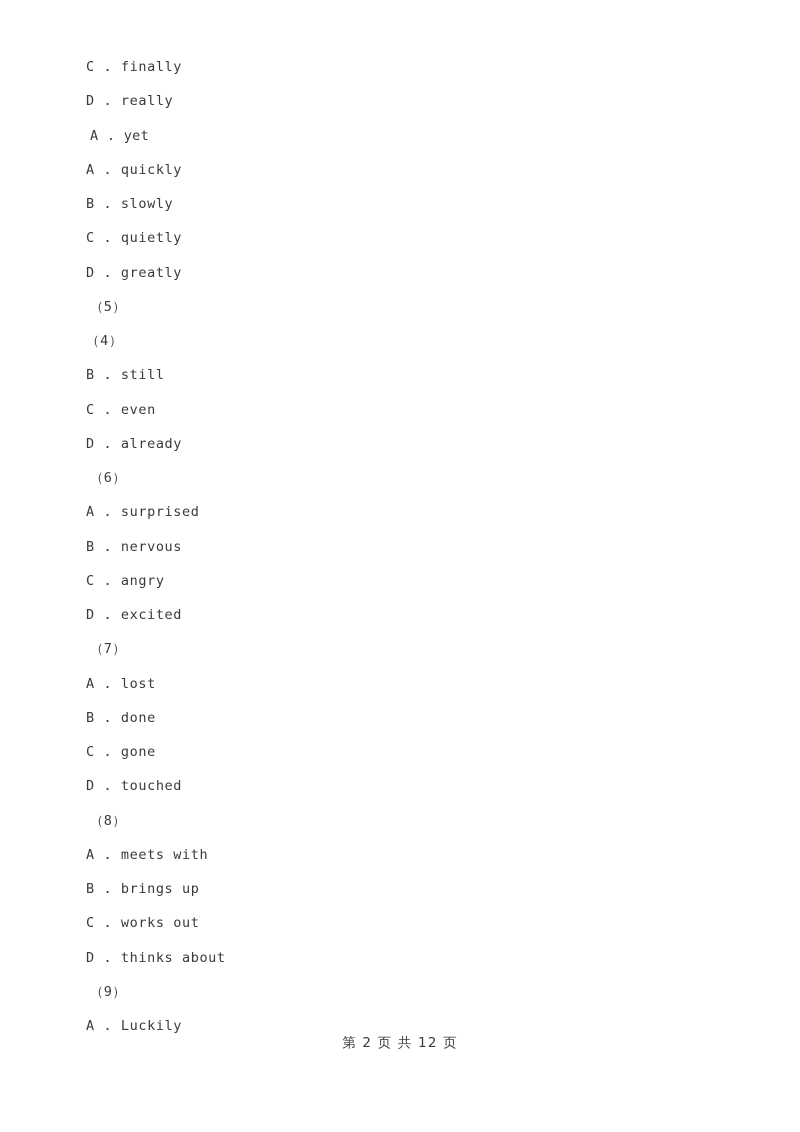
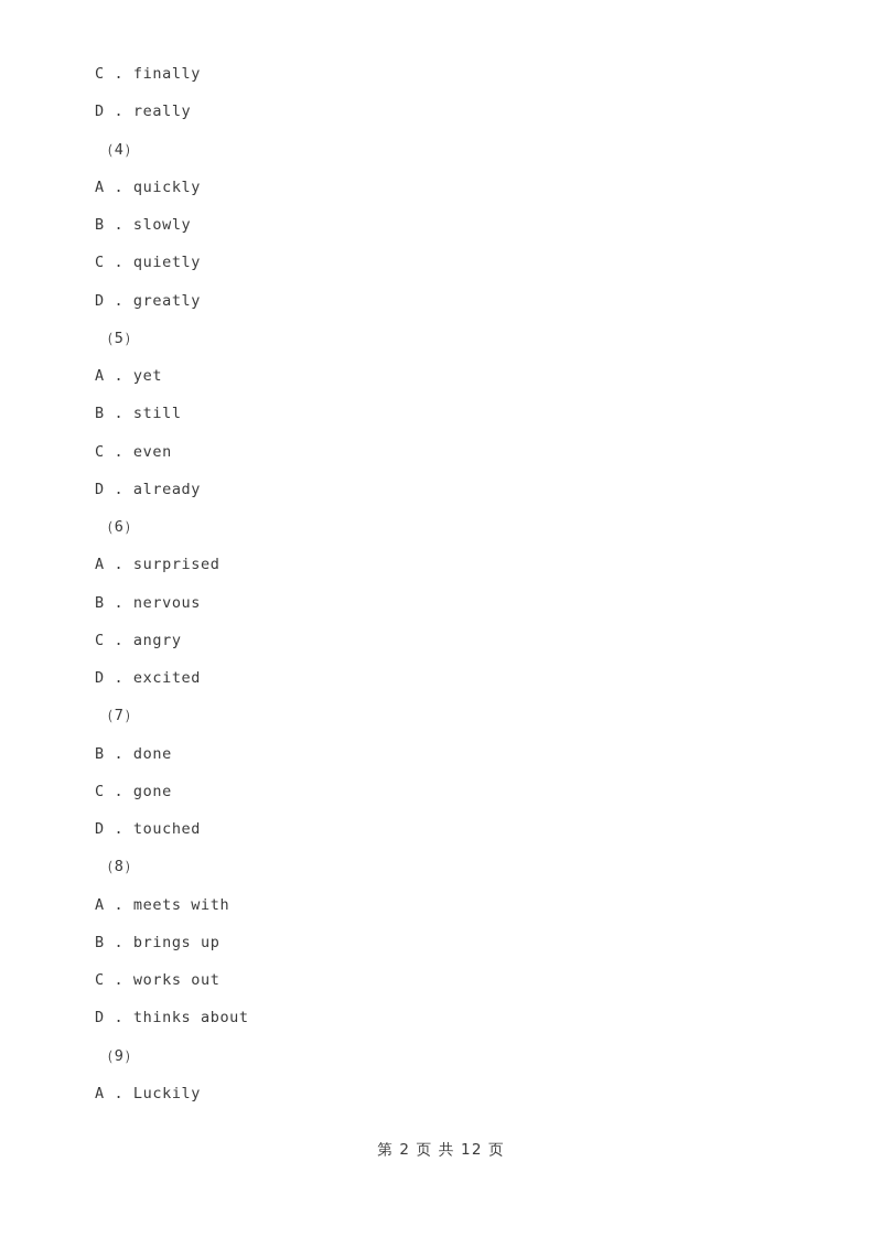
  C . finally
  D . really
- A . yet
+ （4）
  A . quickly
  B . slowly
  C . quietly
  D . greatly
  （5）
- （4）
+ A . yet
  B . still
  C . even
  D . already
  （6）
  A . surprised
  B . nervous
  C . angry
  D . excited
  （7）
- A . lost
  B . done
  C . gone
  D . touched
  （8）
  A . meets with
  B . brings up
  C . works out
  D . thinks about
  （9）
  A . Luckily
  第 2 页 共 12 页
